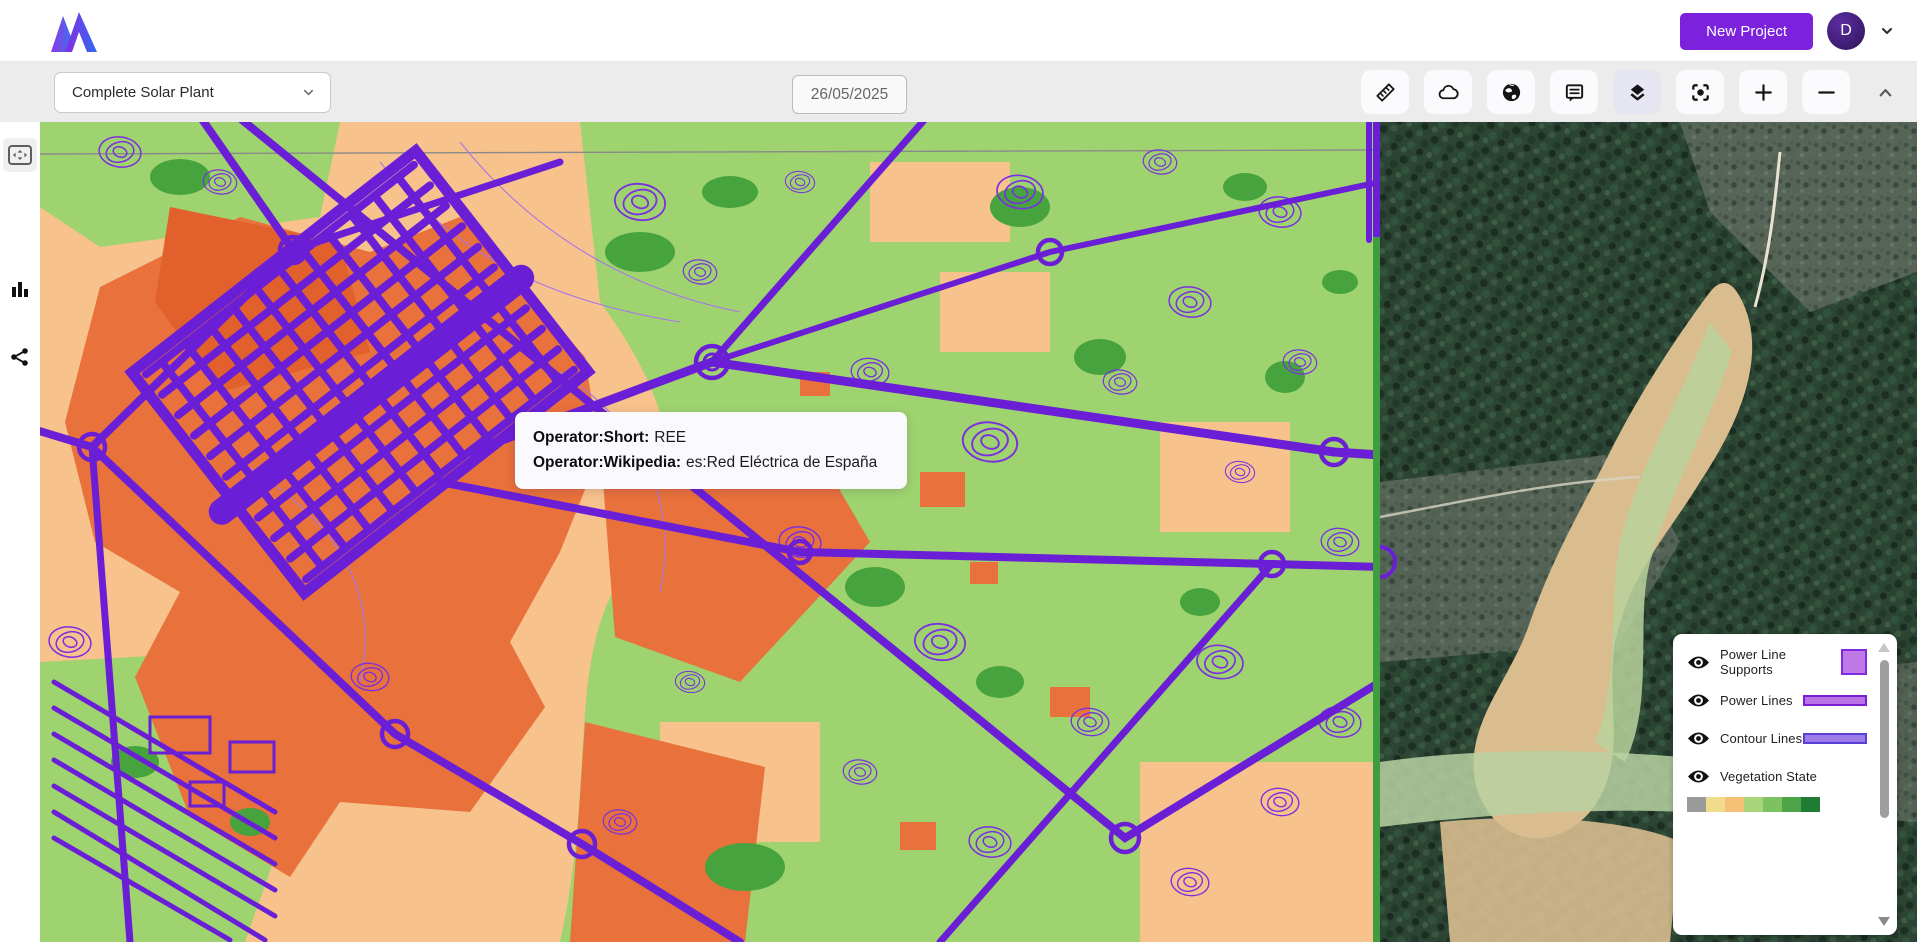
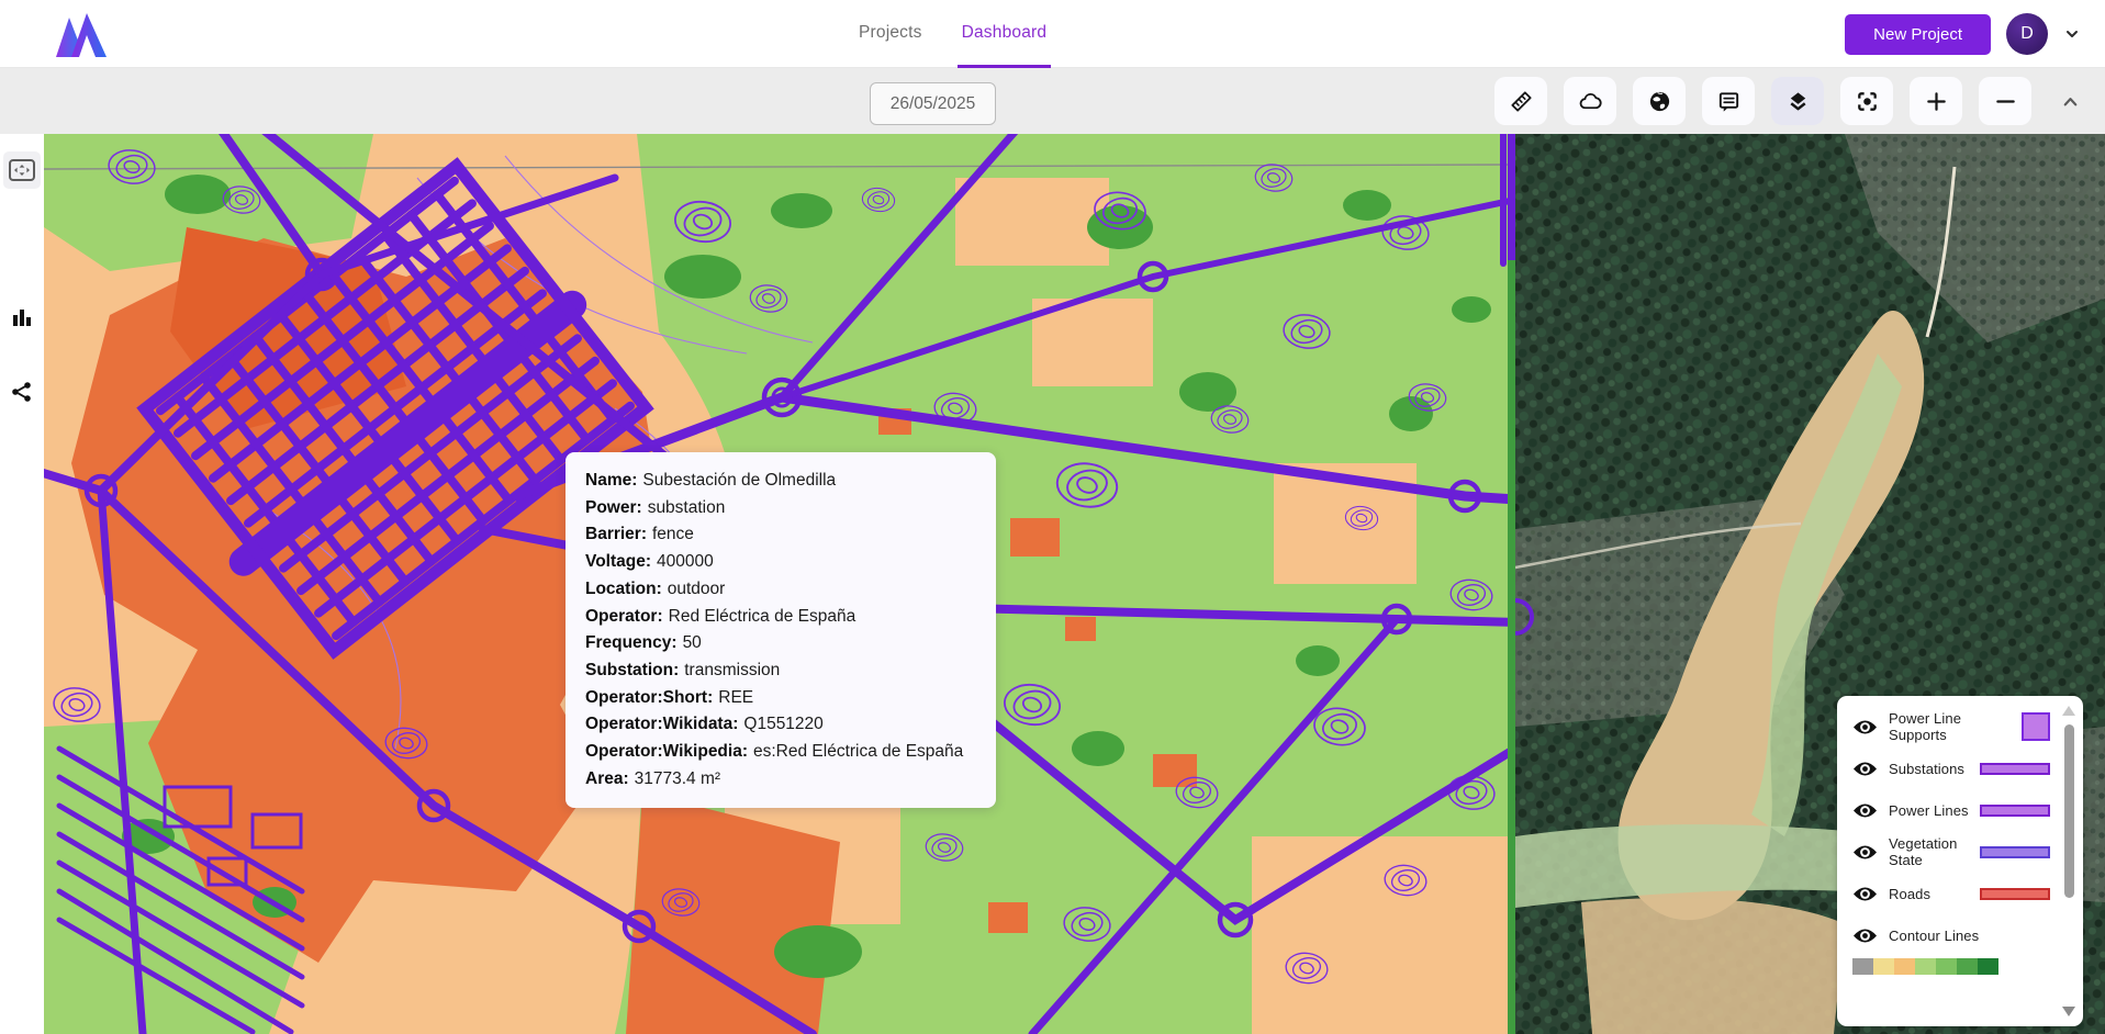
+ Projects
+ Dashboard
  New Project
  D
- Complete Solar Plant
  26/05/2025
+ Name: Subestación de Olmedilla
+ Power: substation
+ Barrier: fence
+ Voltage: 400000
+ Location: outdoor
+ Operator: Red Eléctrica de España
+ Frequency: 50
+ Substation: transmission
  Operator:Short: REE
+ Operator:Wikidata: Q1551220
  Operator:Wikipedia: es:Red Eléctrica de España
+ Area: 31773.4 m²
  Power Line Supports
+ Substations
  Power Lines
- Contour Lines
+ Vegetation State
+ Roads
- Vegetation State
+ Contour Lines
